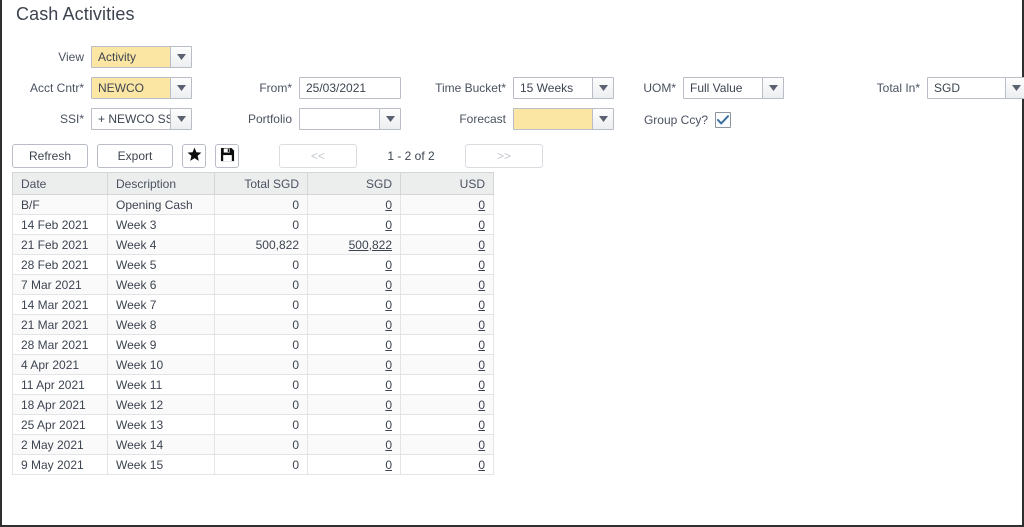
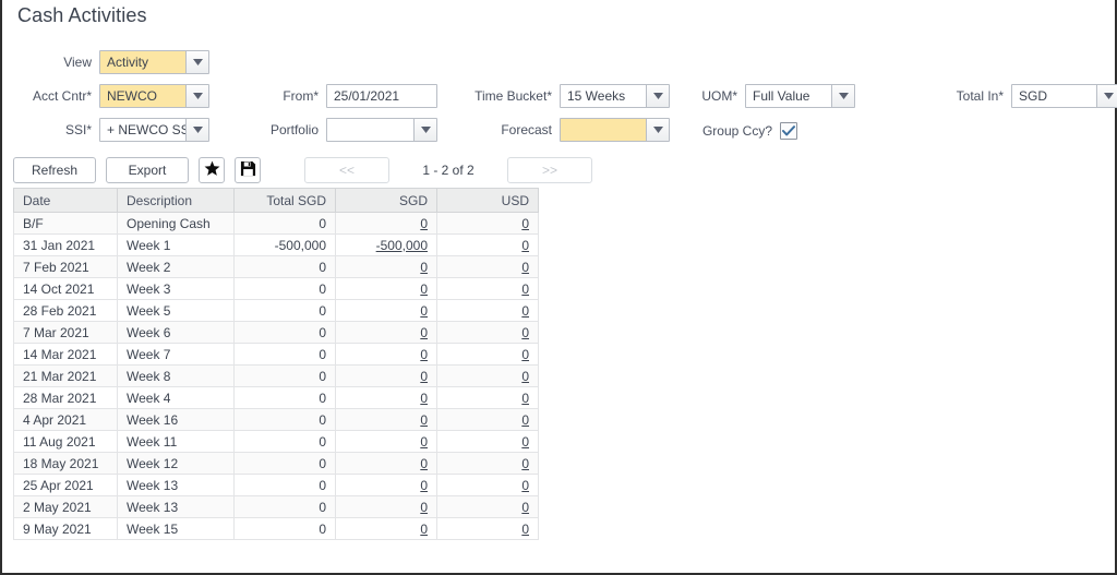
  Cash Activities
  View
  Activity
  Acct Cntr*
  NEWCO
  SSI*
  + NEWCO S
  From*
- 25/03/2021
+ 25/01/2021
  Portfolio
  Time Bucket*
  15 Weeks
  Forecast
  UOM*
  Full Value
  Group Ccy?
  Total In*
  SGD
  Refresh
  Export
  <<
  1 - 2 of 2
  >>
  Date	Description	Total SGD	SGD	USD
  B/F	Opening Cash	0	0	0
+ 31 Jan 2021	Week 1	-500,000	-500,000	0
+ 7 Feb 2021	Week 2	0	0	0
- 14 Feb 2021	Week 3	0	0	0
+ 14 Oct 2021	Week 3	0	0	0
- 21 Feb 2021	Week 4	500,822	500,822	0
  28 Feb 2021	Week 5	0	0	0
  7 Mar 2021	Week 6	0	0	0
  14 Mar 2021	Week 7	0	0	0
  21 Mar 2021	Week 8	0	0	0
- 28 Mar 2021	Week 9	0	0	0
+ 28 Mar 2021	Week 4	0	0	0
- 4 Apr 2021	Week 10	0	0	0
+ 4 Apr 2021	Week 16	0	0	0
- 11 Apr 2021	Week 11	0	0	0
+ 11 Aug 2021	Week 11	0	0	0
- 18 Apr 2021	Week 12	0	0	0
+ 18 May 2021	Week 12	0	0	0
  25 Apr 2021	Week 13	0	0	0
- 2 May 2021	Week 14	0	0	0
+ 2 May 2021	Week 13	0	0	0
  9 May 2021	Week 15	0	0	0
